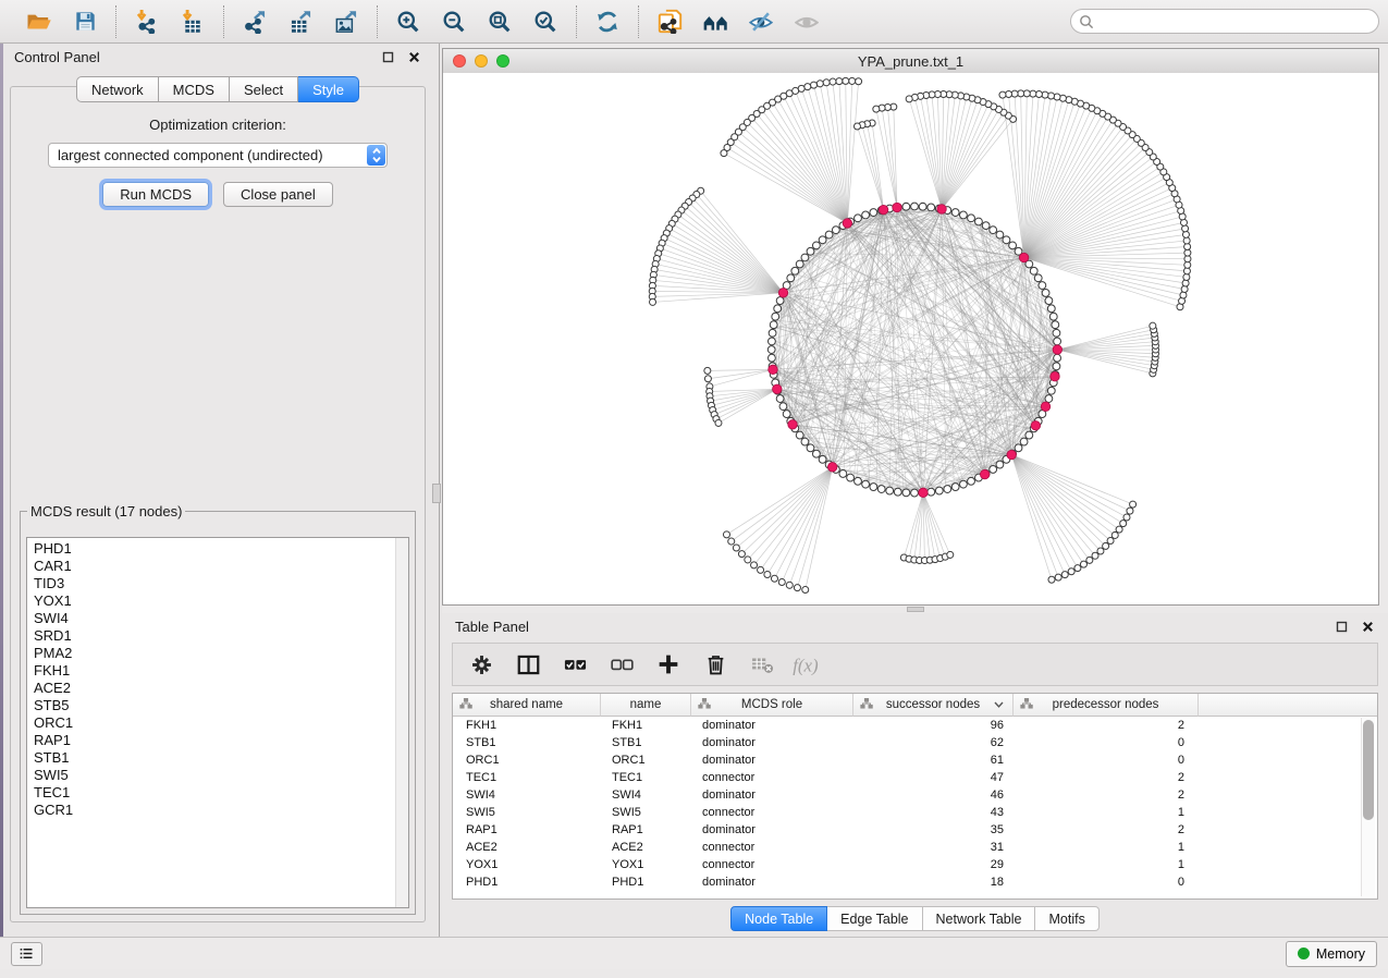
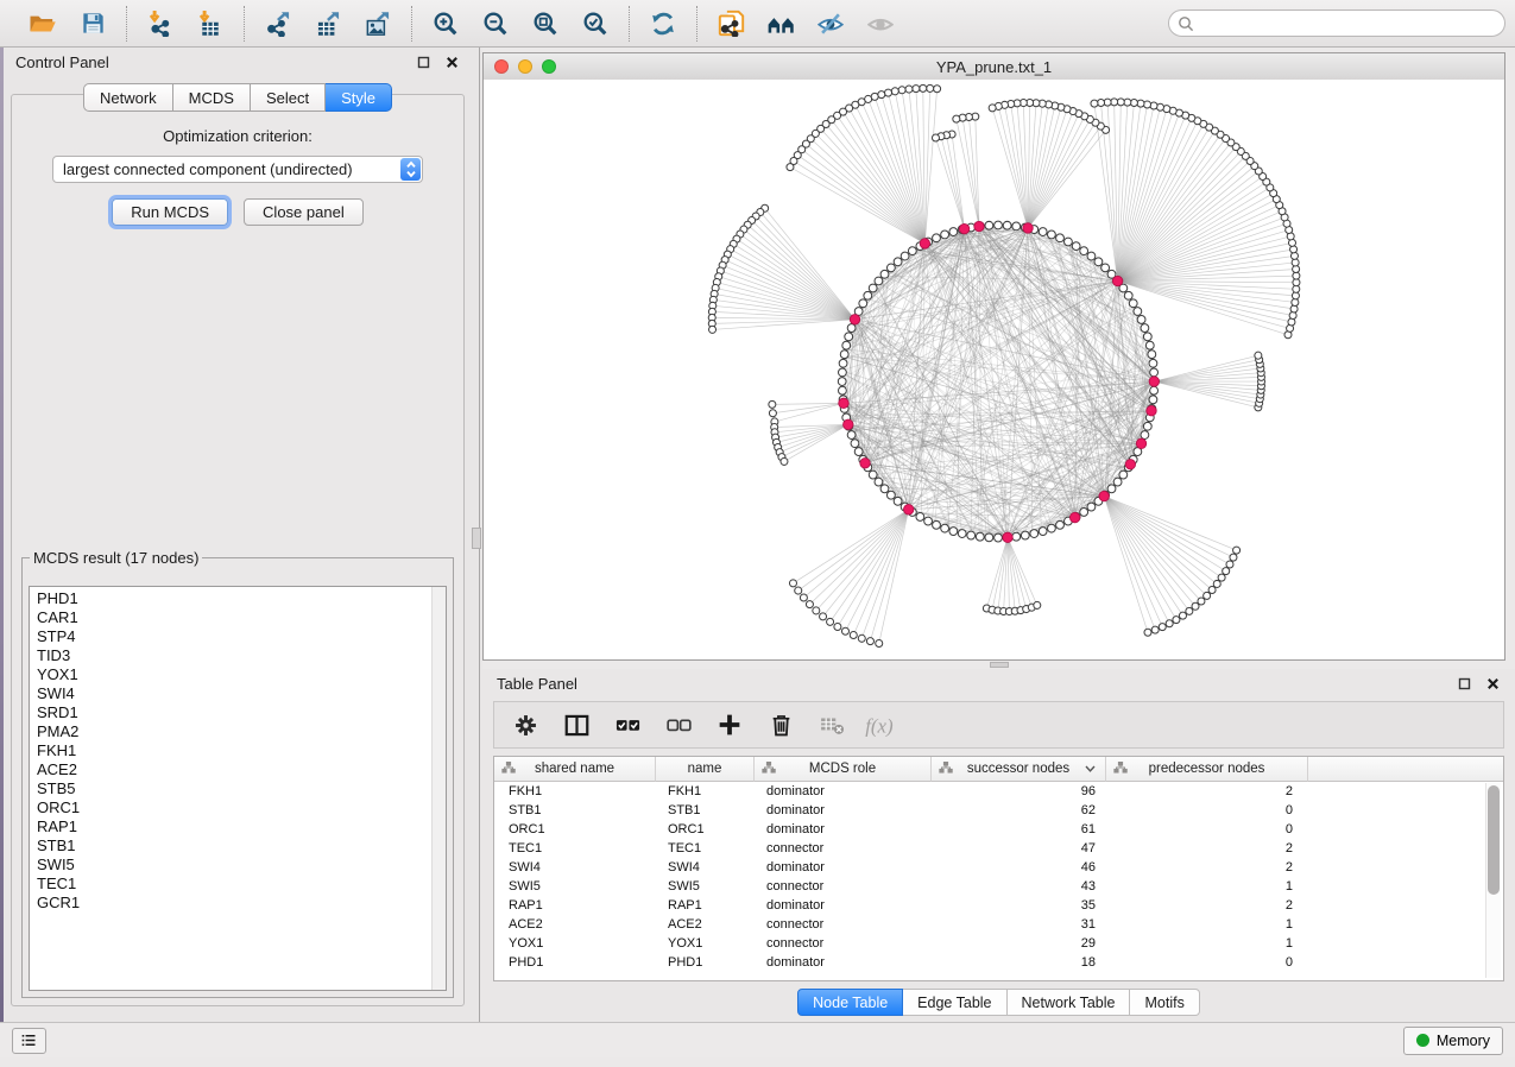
  Control Panel
  Network
  MCDS
  Select
  Style
  Optimization criterion:
  largest connected component (undirected)
  Run MCDS
  Close panel
  MCDS result (17 nodes)
  PHD1
  CAR1
+ STP4
  TID3
  YOX1
  SWI4
  SRD1
  PMA2
  FKH1
  ACE2
  STB5
  ORC1
  RAP1
  STB1
  SWI5
  TEC1
  GCR1
  YPA_prune.txt_1
  Table Panel
  f(x)
  shared name
  name
  MCDS role
  successor nodes
  predecessor nodes
  FKH1
  FKH1
  dominator
  96
  2
  STB1
  STB1
  dominator
  62
  0
  ORC1
  ORC1
  dominator
  61
  0
  TEC1
  TEC1
  connector
  47
  2
  SWI4
  SWI4
  dominator
  46
  2
  SWI5
  SWI5
  connector
  43
  1
  RAP1
  RAP1
  dominator
  35
  2
  ACE2
  ACE2
  connector
  31
  1
  YOX1
  YOX1
  connector
  29
  1
  PHD1
  PHD1
  dominator
  18
  0
  Node Table
  Edge Table
  Network Table
  Motifs
  Memory
